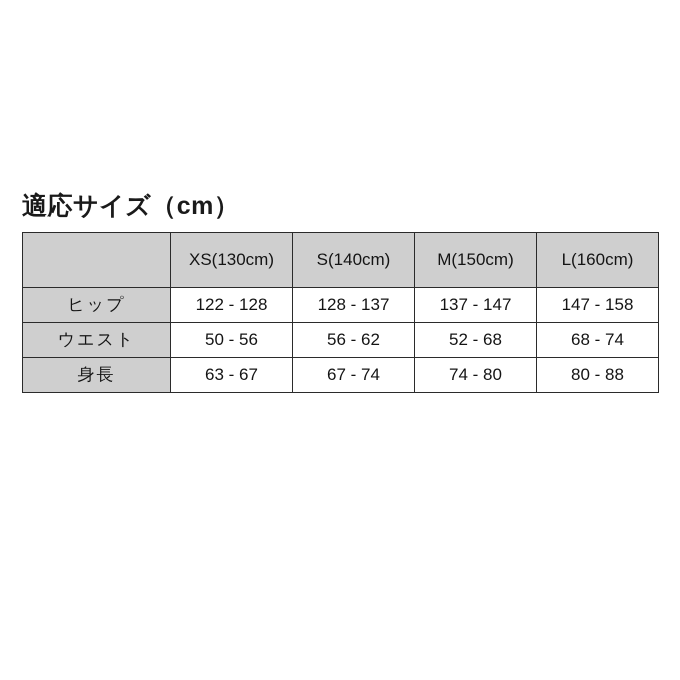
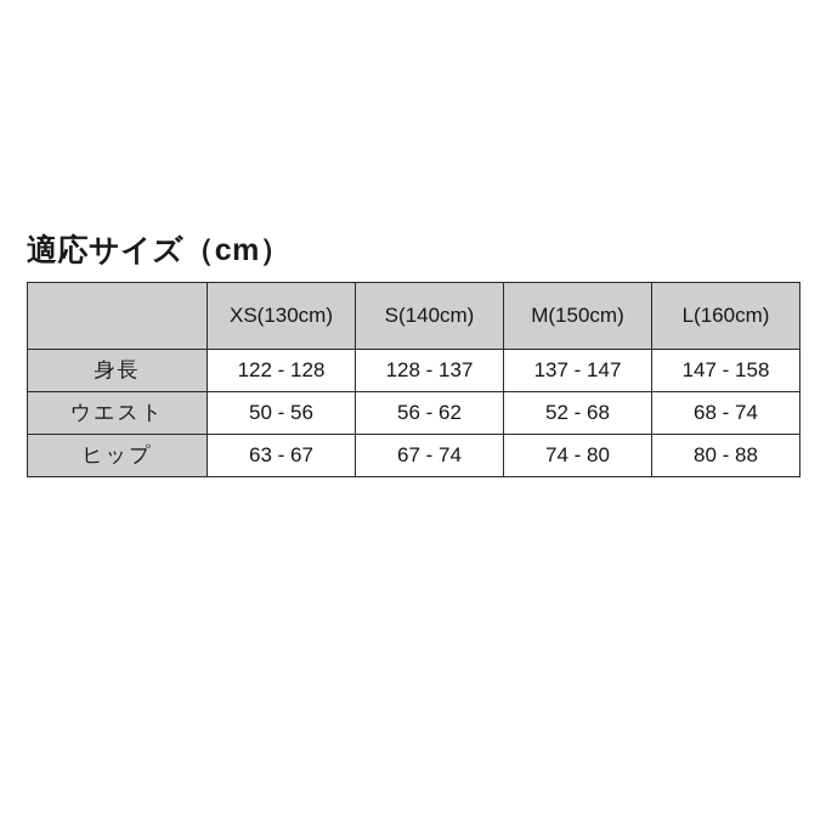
  適応サイズ（cm）
  	XS(130cm)	S(140cm)	M(150cm)	L(160cm)
- ヒップ	122 - 128	128 - 137	137 - 147	147 - 158
+ 身長	122 - 128	128 - 137	137 - 147	147 - 158
  ウエスト	50 - 56	56 - 62	52 - 68	68 - 74
- 身長	63 - 67	67 - 74	74 - 80	80 - 88
+ ヒップ	63 - 67	67 - 74	74 - 80	80 - 88
